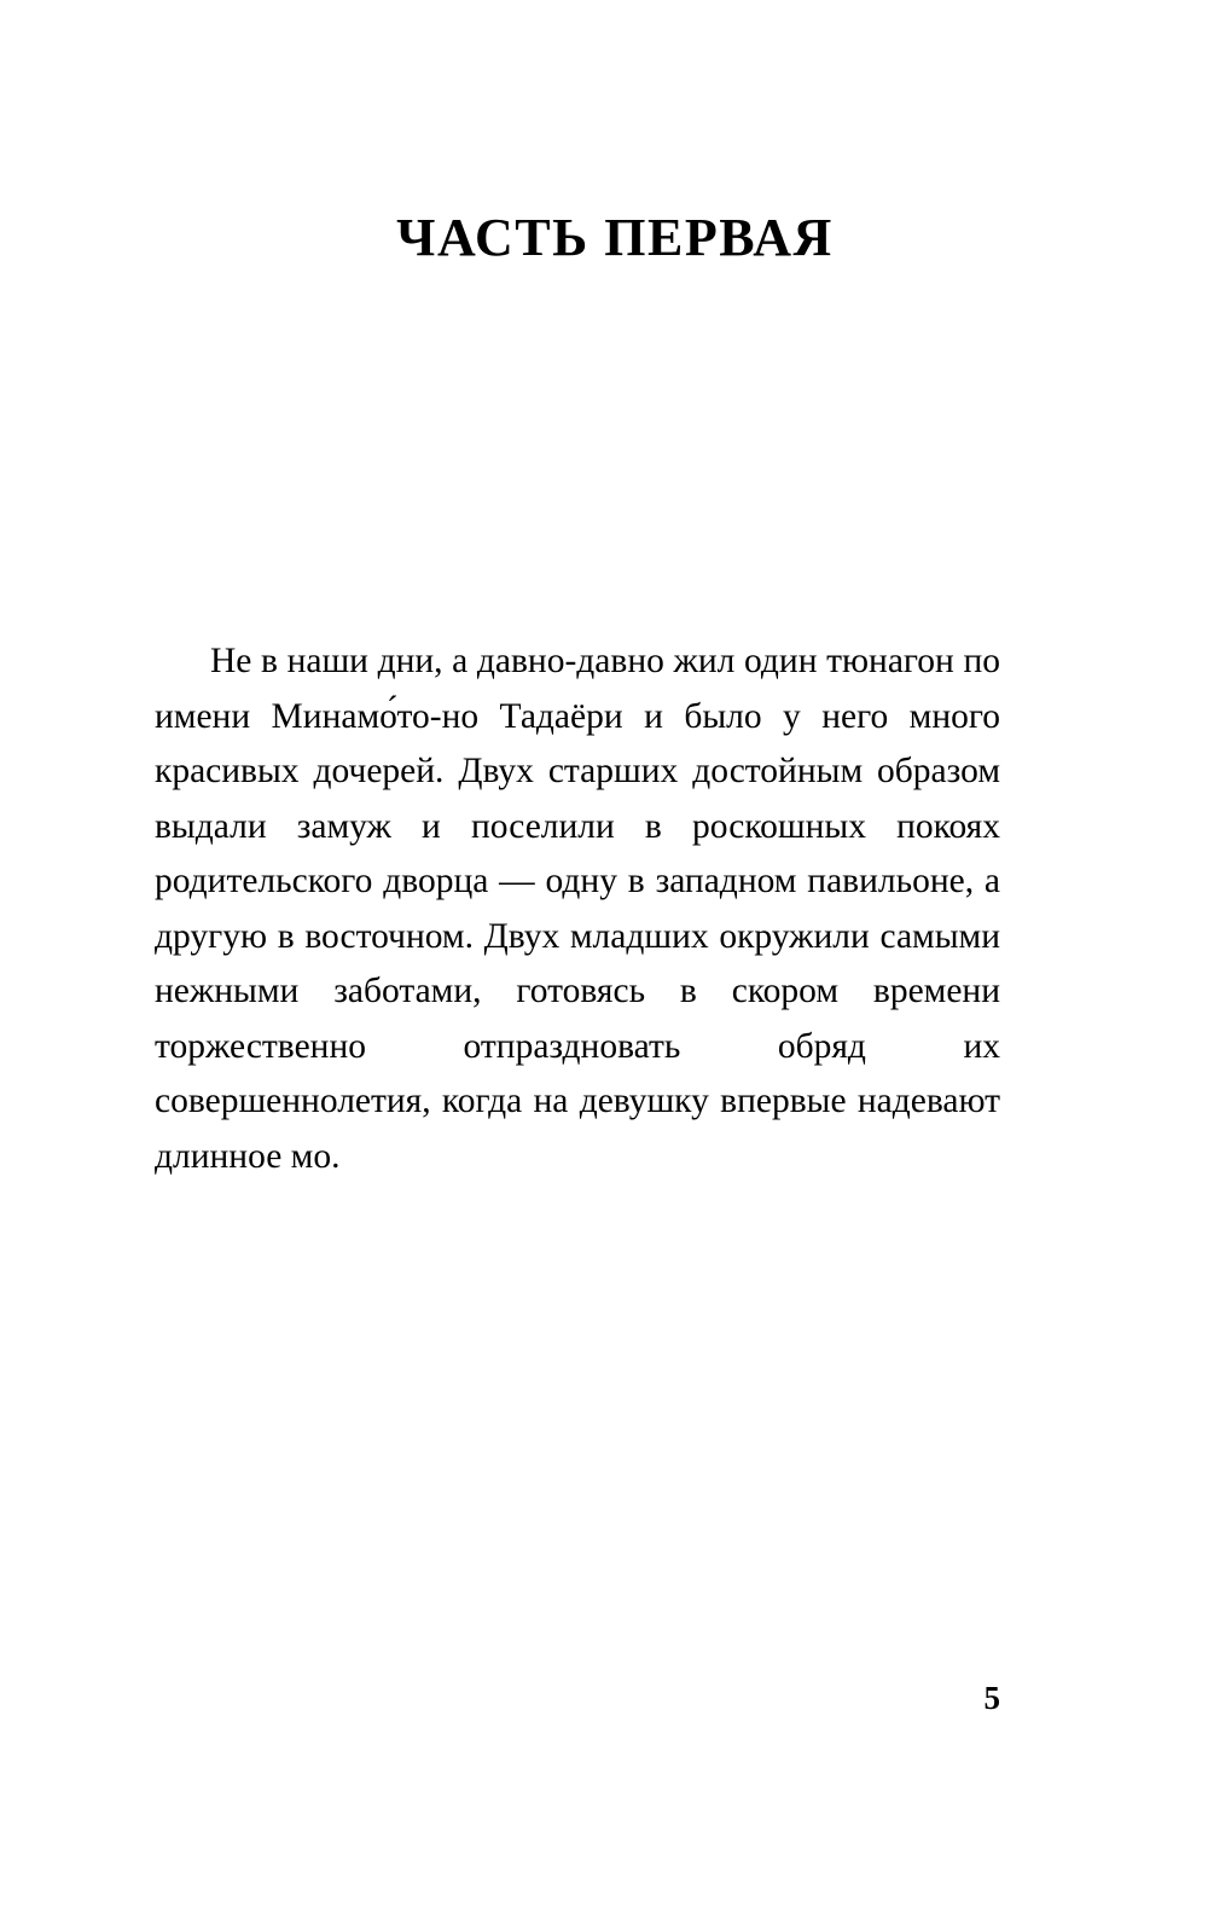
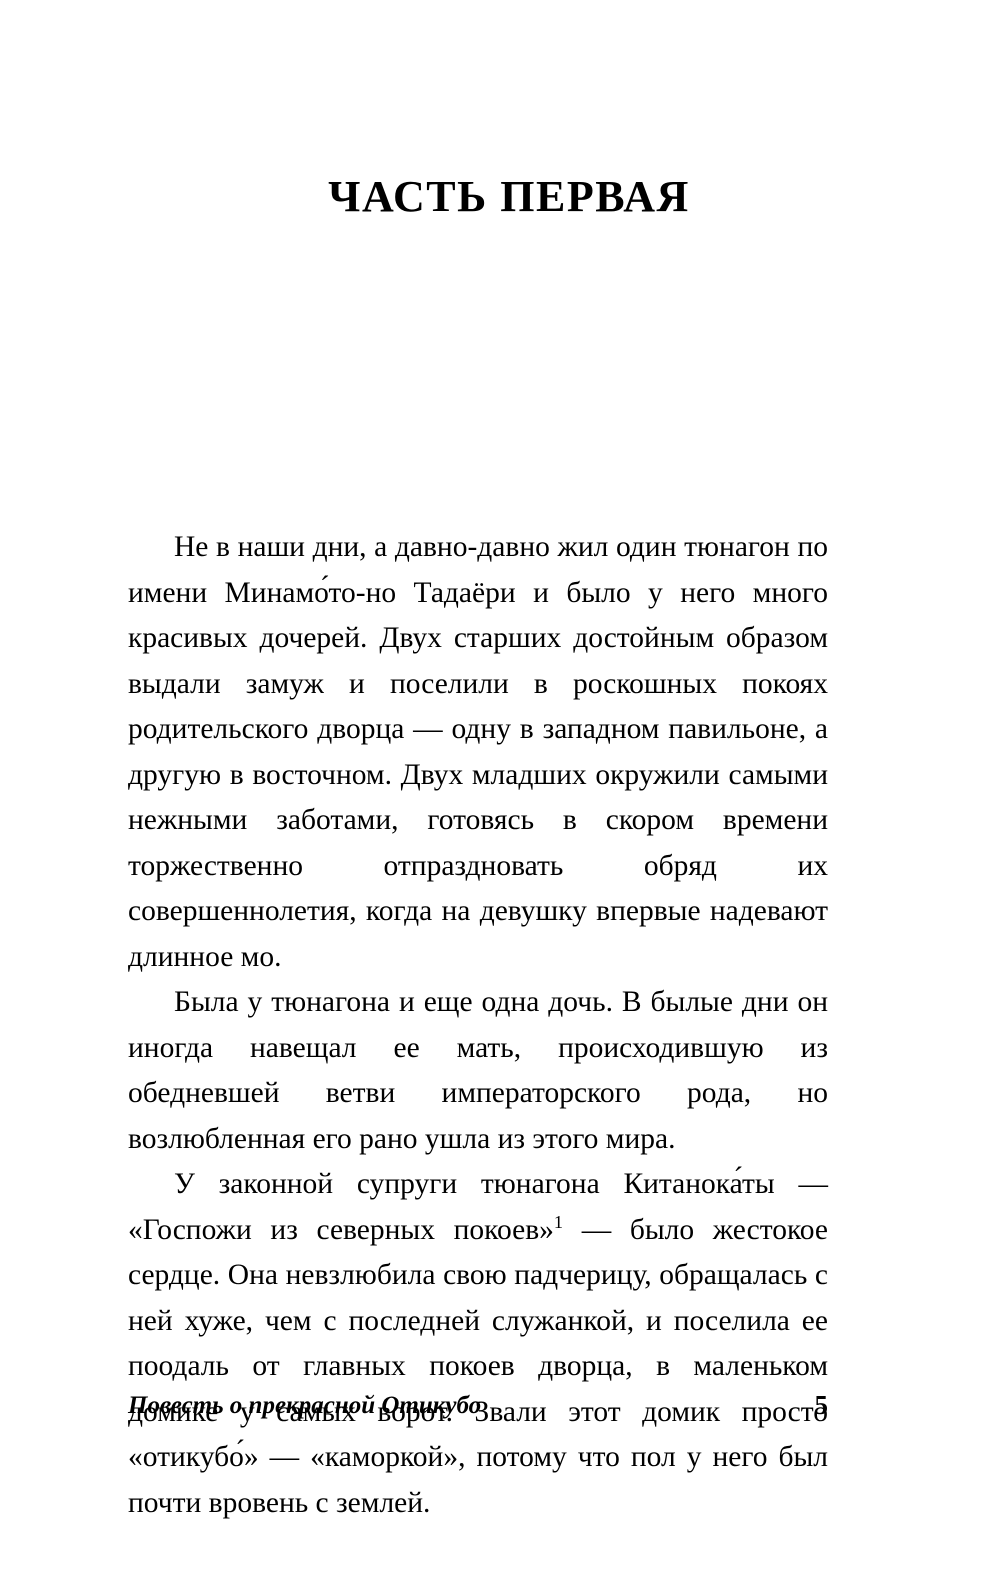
  ЧАСТЬ ПЕРВАЯ
  Не в наши дни, а давно-давно жил один тюнагон по имени Минамо́то-но Тадаёри и было у него много красивых дочерей. Двух старших достойным образом выдали замуж и поселили в роскошных покоях родительского дворца — одну в западном павильоне, а другую в восточном. Двух младших окружили самыми нежными заботами, готовясь в скором времени торжественно отпраздновать обряд их совершеннолетия, когда на девушку впервые надевают длинное мо.
+ Была у тюнагона и еще одна дочь. В былые дни он иногда навещал ее мать, происходившую из обедневшей ветви императорского рода, но возлюбленная его рано ушла из этого мира.
+ У законной супруги тюнагона Китанока́ты — «Госпожи из северных покоев»1 — было жестокое сердце. Она невзлюбила свою падчерицу, обращалась с ней хуже, чем с последней служанкой, и поселила ее поодаль от главных покоев дворца, в маленьком домике у самых ворот. Звали этот домик просто «отикубо́» — «каморкой», потому что пол у него был почти вровень с землей.
+ Повесть о прекрасной Отикубо
  5
